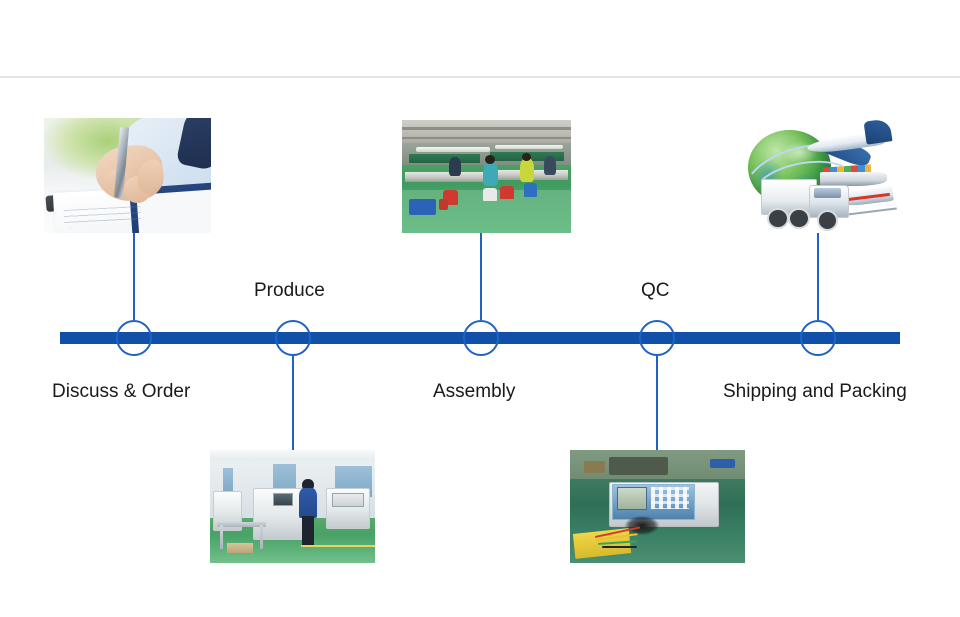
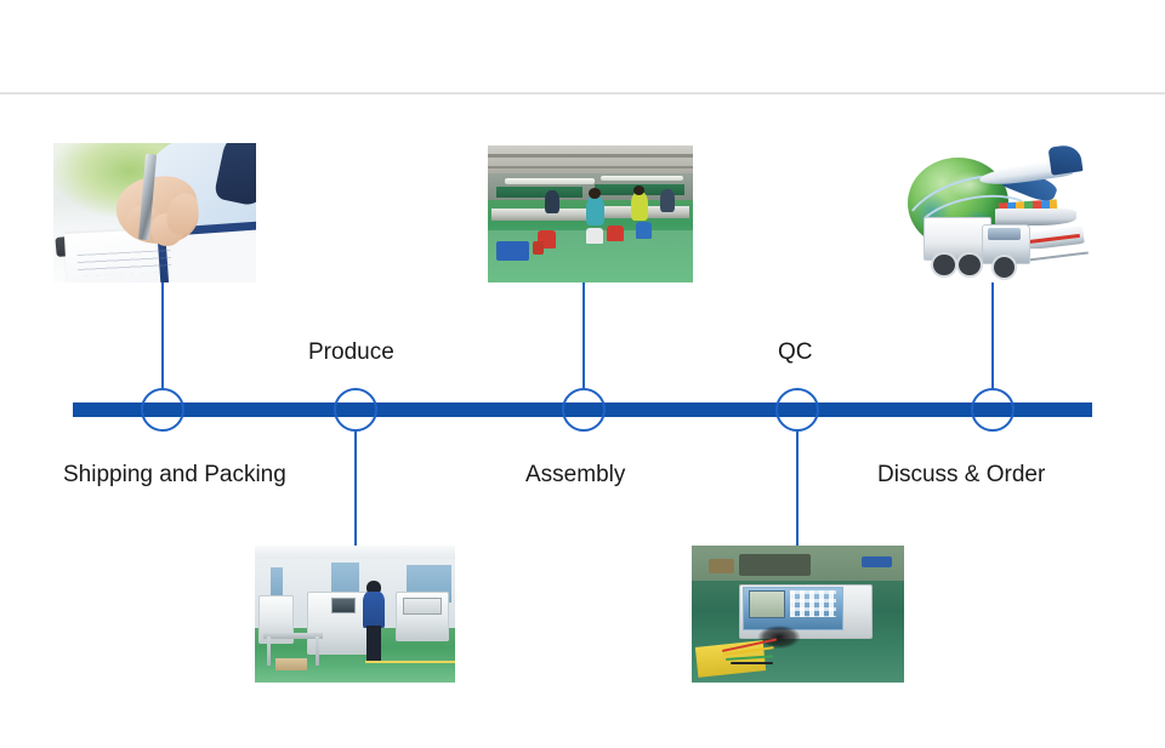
  Produce
  QC
- Discuss & Order
+ Shipping and Packing
  Assembly
- Shipping and Packing
+ Discuss & Order
